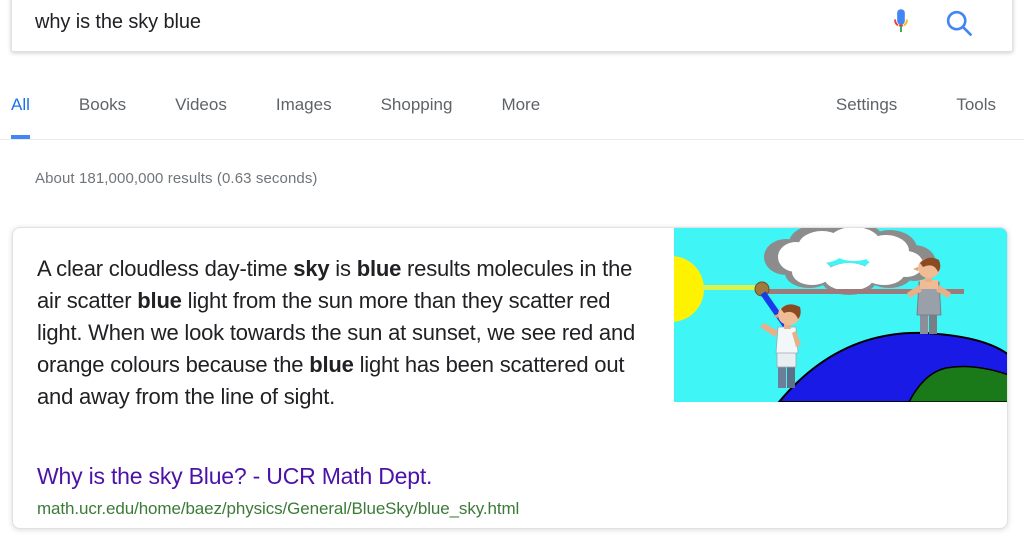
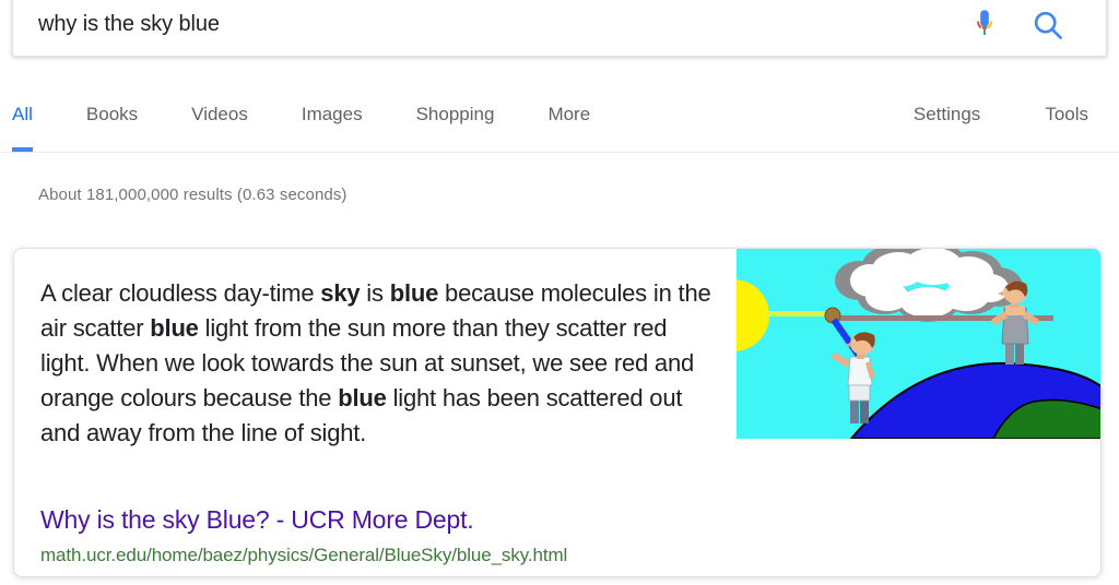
  why is the sky blue
  All
  Books
  Videos
  Images
  Shopping
  More
  Settings
  Tools
  About 181,000,000 results (0.63 seconds)
- A clear cloudless day-time sky is blue results molecules in the air scatter blue light from the sun more than they scatter red light. When we look towards the sun at sunset, we see red and orange colours because the blue light has been scattered out and away from the line of sight.
+ A clear cloudless day-time sky is blue because molecules in the air scatter blue light from the sun more than they scatter red light. When we look towards the sun at sunset, we see red and orange colours because the blue light has been scattered out and away from the line of sight.
- Why is the sky Blue? - UCR Math Dept.
+ Why is the sky Blue? - UCR More Dept.
  math.ucr.edu/home/baez/physics/General/BlueSky/blue_sky.html
